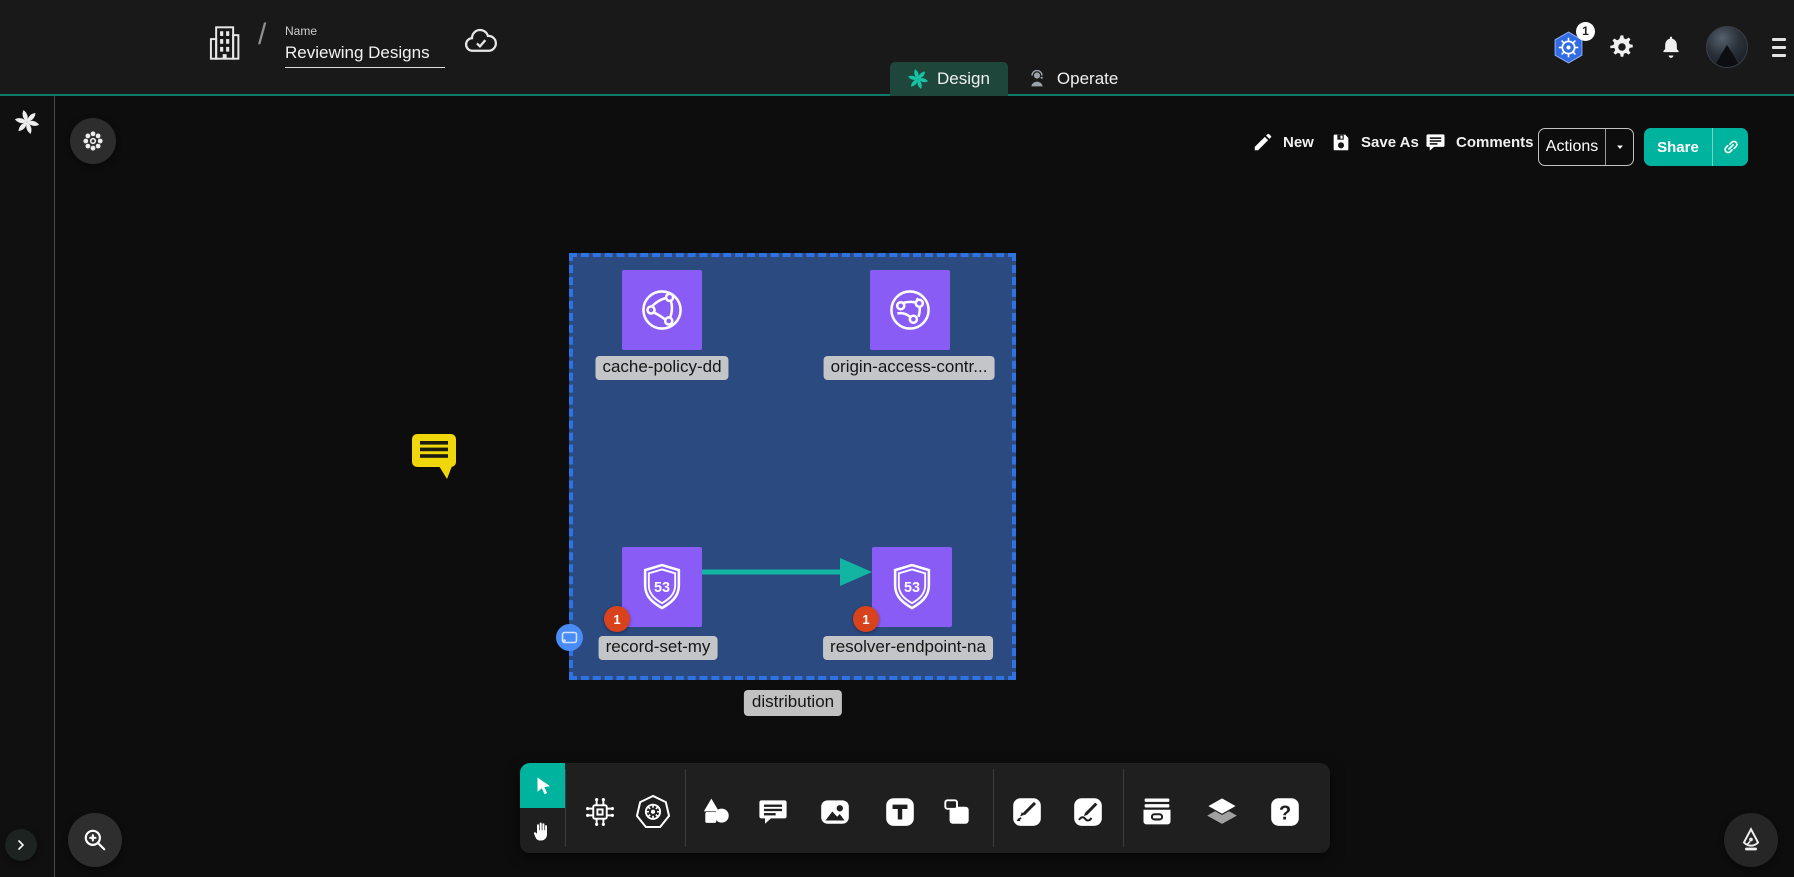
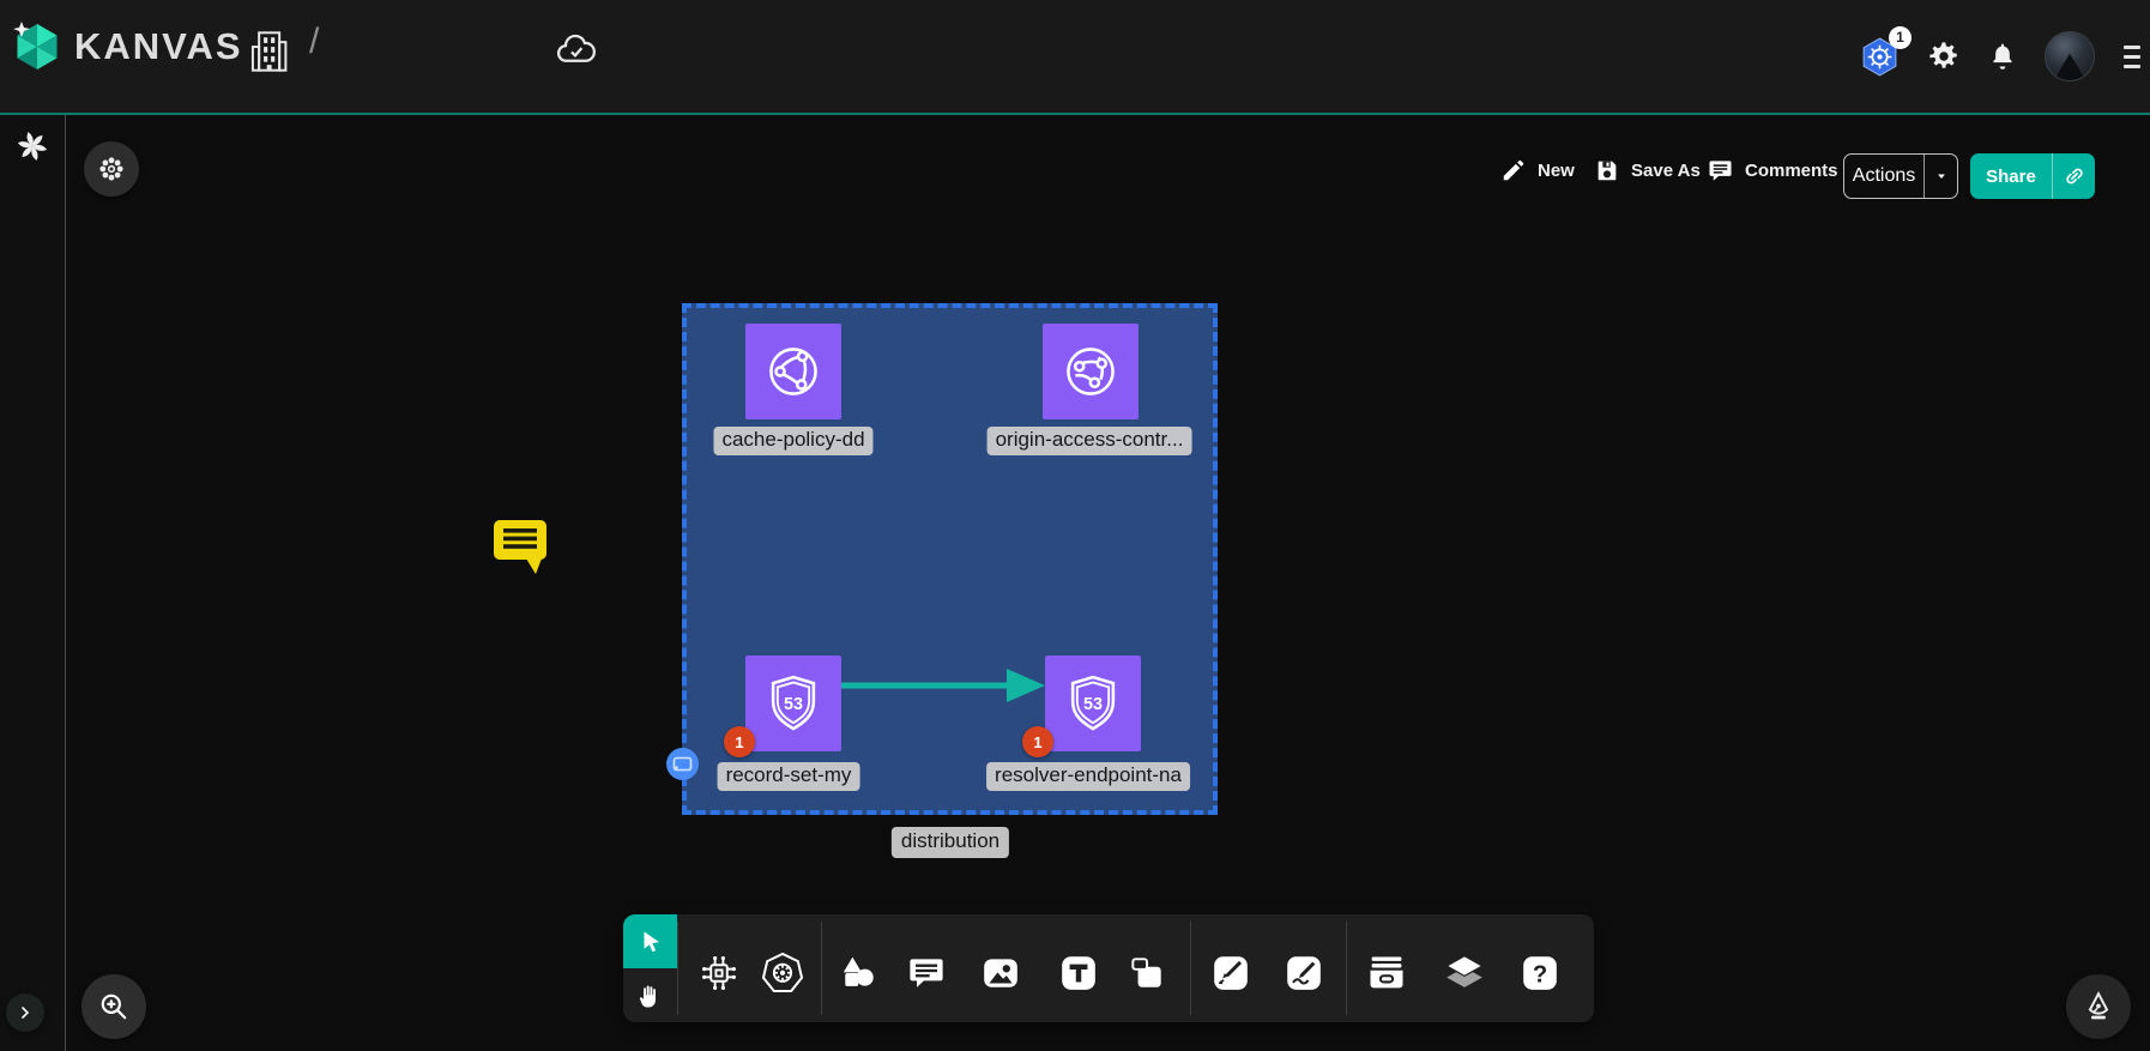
+ KANVAS
  /
- Name
- Reviewing Designs
- Design
- Operate
  1
  New
  Save As
  Comments
  Actions
  Share
  53
  53
  cache-policy-dd
  origin-access-contr...
  record-set-my
  resolver-endpoint-na
  1
  1
  distribution
  ?
